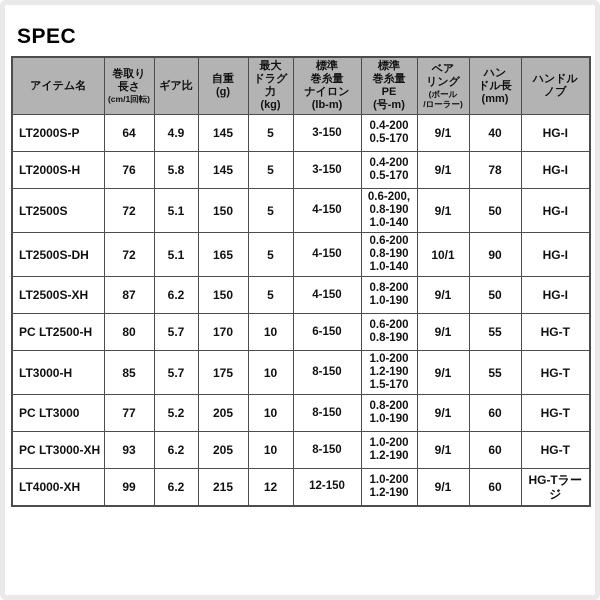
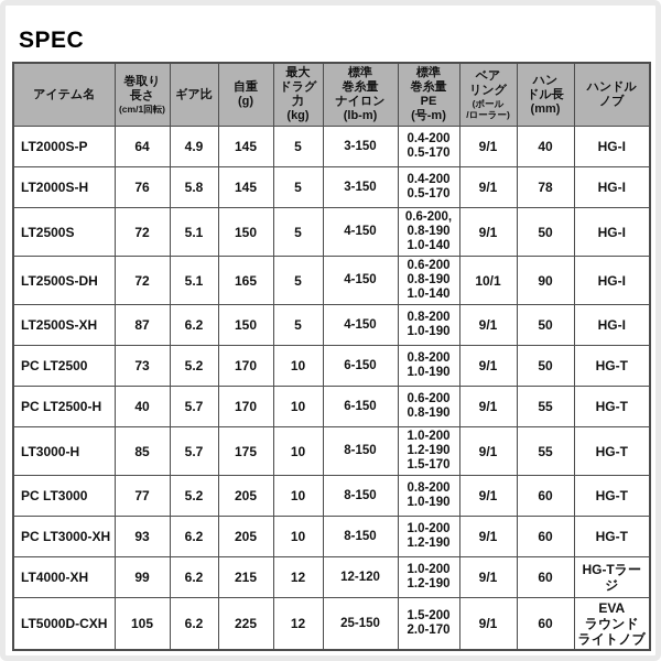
  SPEC
  アイテム名	巻取り 長さ(cm/1回転)	ギア比	自重 (g)	最大 ドラグ力 (kg)	標準 巻糸量 ナイロン (lb-m)	標準 巻糸量 PE (号-m)	ベア リング(ボール /ローラー)	ハン ドル長 (mm)	ハンドル ノブ
  LT2000S-P	64	4.9	145	5	3-150	0.4-200 0.5-170	9/1	40	HG-I
  LT2000S-H	76	5.8	145	5	3-150	0.4-200 0.5-170	9/1	78	HG-I
  LT2500S	72	5.1	150	5	4-150	0.6-200, 0.8-190 1.0-140	9/1	50	HG-I
  LT2500S-DH	72	5.1	165	5	4-150	0.6-200 0.8-190 1.0-140	10/1	90	HG-I
  LT2500S-XH	87	6.2	150	5	4-150	0.8-200 1.0-190	9/1	50	HG-I
+ PC LT2500	73	5.2	170	10	6-150	0.8-200 1.0-190	9/1	50	HG-T
- PC LT2500-H	80	5.7	170	10	6-150	0.6-200 0.8-190	9/1	55	HG-T
+ PC LT2500-H	40	5.7	170	10	6-150	0.6-200 0.8-190	9/1	55	HG-T
  LT3000-H	85	5.7	175	10	8-150	1.0-200 1.2-190 1.5-170	9/1	55	HG-T
  PC LT3000	77	5.2	205	10	8-150	0.8-200 1.0-190	9/1	60	HG-T
  PC LT3000-XH	93	6.2	205	10	8-150	1.0-200 1.2-190	9/1	60	HG-T
- LT4000-XH	99	6.2	215	12	12-150	1.0-200 1.2-190	9/1	60	HG-Tラージ
+ LT4000-XH	99	6.2	215	12	12-120	1.0-200 1.2-190	9/1	60	HG-Tラージ
+ LT5000D-CXH	105	6.2	225	12	25-150	1.5-200 2.0-170	9/1	60	EVA ラウンド ライトノブ
